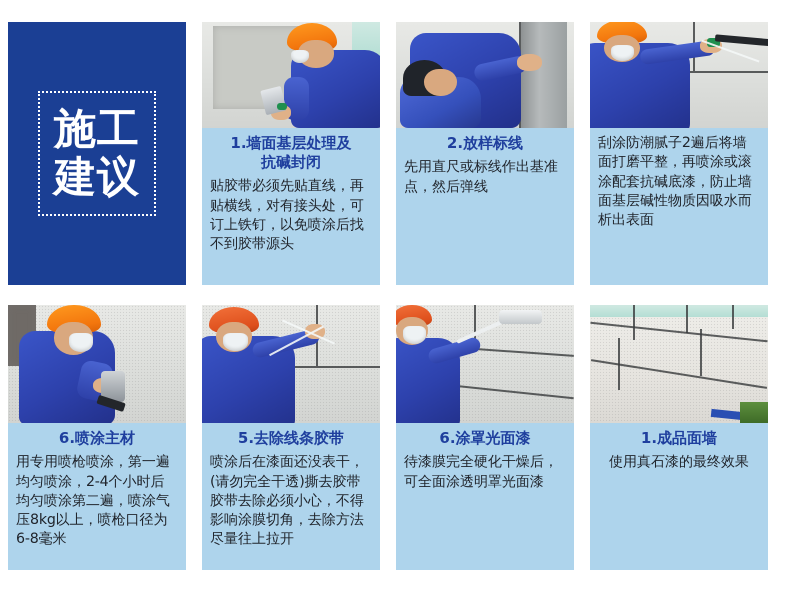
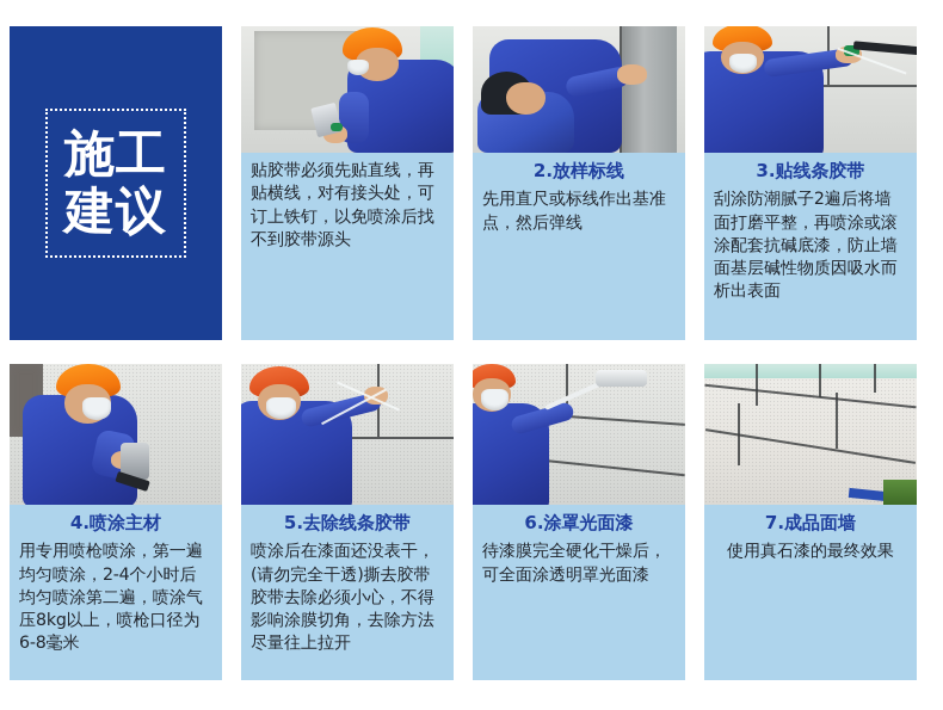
  施工
  建议
- 1.墙面基层处理及
- 抗碱封闭
  贴胶带必须先贴直线，再贴横线，对有接头处，可订上铁钉，以免喷涂后找不到胶带源头
  2.放样标线
  先用直尺或标线作出基准点，然后弹线
+ 3.贴线条胶带
  刮涂防潮腻子2遍后将墙面打磨平整，再喷涂或滚涂配套抗碱底漆，防止墙面基层碱性物质因吸水而析出表面
- 6.喷涂主材
+ 4.喷涂主材
  用专用喷枪喷涂，第一遍均匀喷涂，2-4个小时后均匀喷涂第二遍，喷涂气压8kg以上，喷枪口径为6-8毫米
  5.去除线条胶带
  喷涂后在漆面还没表干，(请勿完全干透)撕去胶带胶带去除必须小心，不得影响涂膜切角，去除方法尽量往上拉开
  6.涂罩光面漆
  待漆膜完全硬化干燥后，可全面涂透明罩光面漆
- 1.成品面墙
+ 7.成品面墙
  使用真石漆的最终效果
